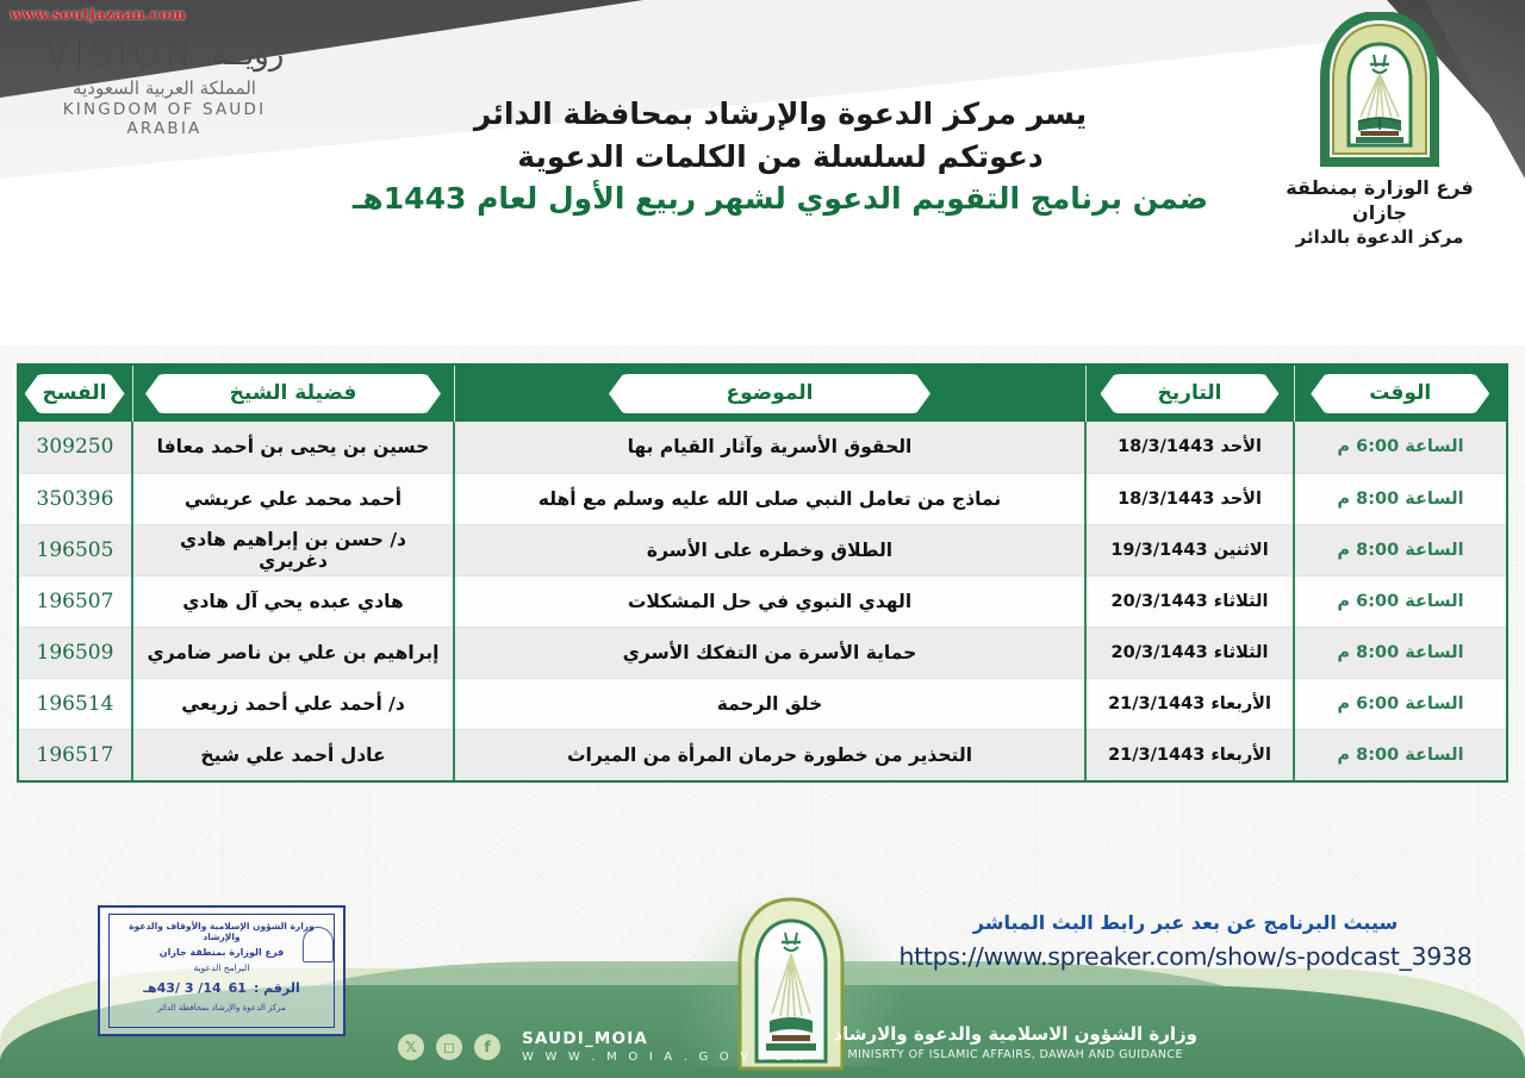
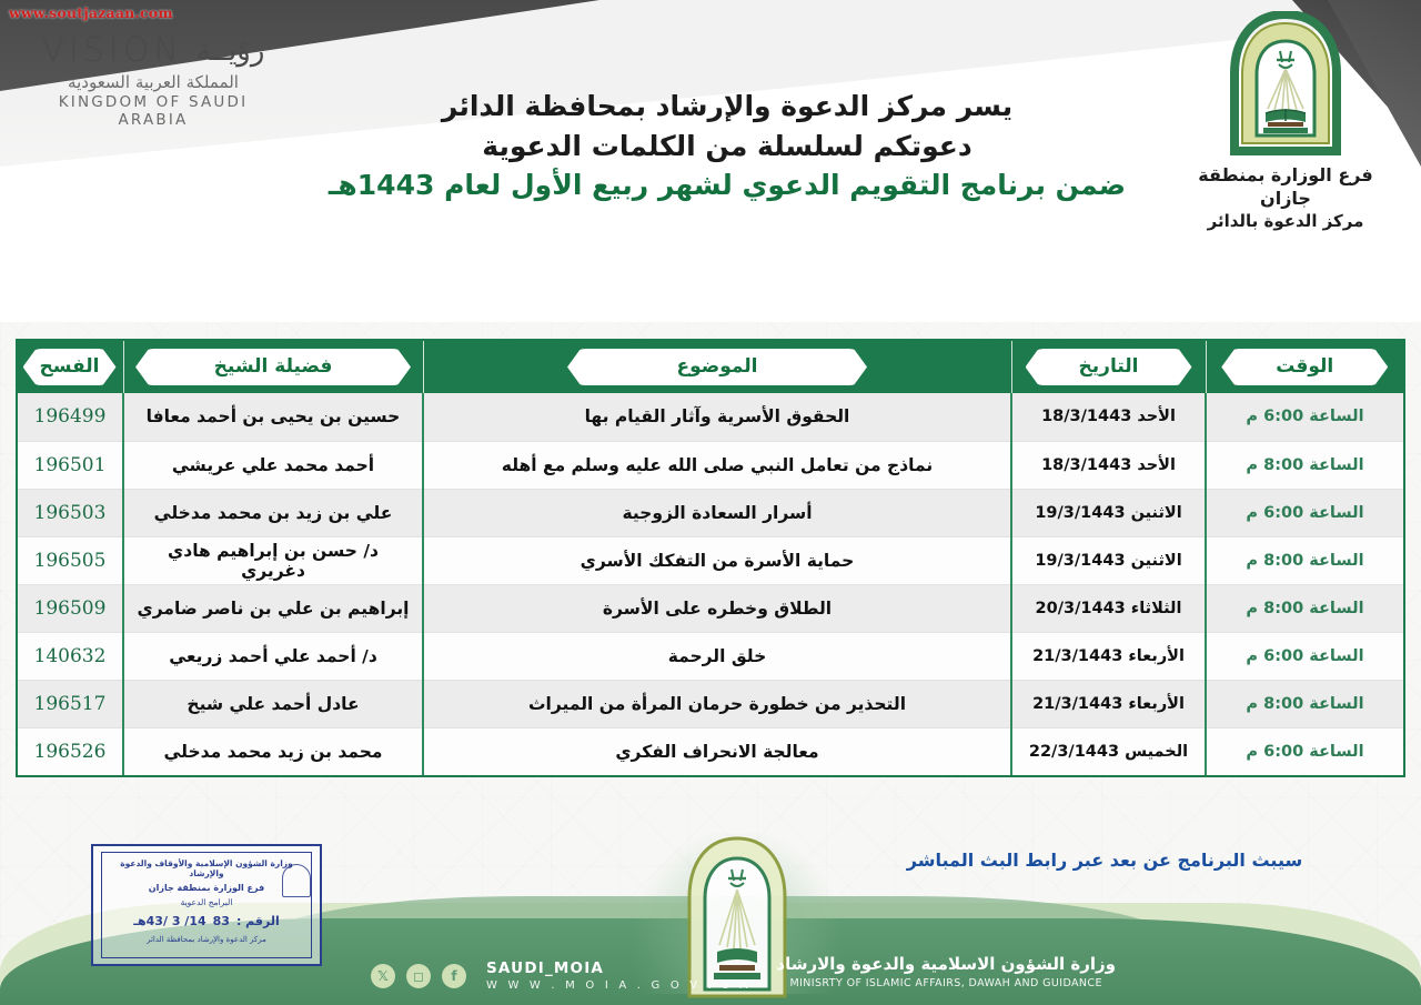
  www.soutjazaan.com
  VISION
  رؤيــة
  المملكة العربية السعودية
  KINGDOM OF SAUDI ARABIA
  يسر مركز الدعوة والإرشاد بمحافظة الدائر
  دعوتكم لسلسلة من الكلمات الدعوية
  ضمن برنامج التقويم الدعوي لشهر ربيع الأول لعام 1443هـ
  فرع الوزارة بمنطقة جازان
  مركز الدعوة بالدائر
  الوقت	التاريخ	الموضوع	فضيلة الشيخ	الفسح
- الساعة 6:00 م	الأحد 18/3/1443	الحقوق الأسرية وآثار القيام بها	حسين بن يحيى بن أحمد معافا	309250
+ الساعة 6:00 م	الأحد 18/3/1443	الحقوق الأسرية وآثار القيام بها	حسين بن يحيى بن أحمد معافا	196499
- الساعة 8:00 م	الأحد 18/3/1443	نماذج من تعامل النبي صلى الله عليه وسلم مع أهله	أحمد محمد علي عريشي	350396
+ الساعة 8:00 م	الأحد 18/3/1443	نماذج من تعامل النبي صلى الله عليه وسلم مع أهله	أحمد محمد علي عريشي	196501
+ الساعة 6:00 م	الاثنين 19/3/1443	أسرار السعادة الزوجية	علي بن زيد بن محمد مدخلي	196503
- الساعة 8:00 م	الاثنين 19/3/1443	الطلاق وخطره على الأسرة	د/ حسن بن إبراهيم هادي دغريري	196505
+ الساعة 8:00 م	الاثنين 19/3/1443	حماية الأسرة من التفكك الأسري	د/ حسن بن إبراهيم هادي دغريري	196505
- الساعة 6:00 م	الثلاثاء 20/3/1443	الهدي النبوي في حل المشكلات	هادي عبده يحي آل هادي	196507
- الساعة 8:00 م	الثلاثاء 20/3/1443	حماية الأسرة من التفكك الأسري	إبراهيم بن علي بن ناصر ضامري	196509
+ الساعة 8:00 م	الثلاثاء 20/3/1443	الطلاق وخطره على الأسرة	إبراهيم بن علي بن ناصر ضامري	196509
- الساعة 6:00 م	الأربعاء 21/3/1443	خلق الرحمة	د/ أحمد علي أحمد زريعي	196514
+ الساعة 6:00 م	الأربعاء 21/3/1443	خلق الرحمة	د/ أحمد علي أحمد زريعي	140632
  الساعة 8:00 م	الأربعاء 21/3/1443	التحذير من خطورة حرمان المرأة من الميراث	عادل أحمد علي شيخ	196517
+ الساعة 6:00 م	الخميس 22/3/1443	معالجة الانحراف الفكري	محمد بن زيد محمد مدخلي	196526
  سيبث البرنامج عن بعد عبر رابط البث المباشر
- https://www.spreaker.com/show/s-podcast_3938
  وزارة الشؤون الإسلامية والأوقاف والدعوة والإرشاد
  فرع الوزارة بمنطقة جازان
  البرامج الدعوية
  الرقم :
- 61
+ 83
  14/ 3 /43هـ
  مركز الدعوة والإرشاد بمحافظة الدائر
  𝕏
  ◻
  f
  SAUDI_MOIA
  W W W . M O I A . G O V . S A
  وزارة الشؤون الاسلامية والدعوة والارشاد
  MINISRTY OF ISLAMIC AFFAIRS, DAWAH AND GUIDANCE
